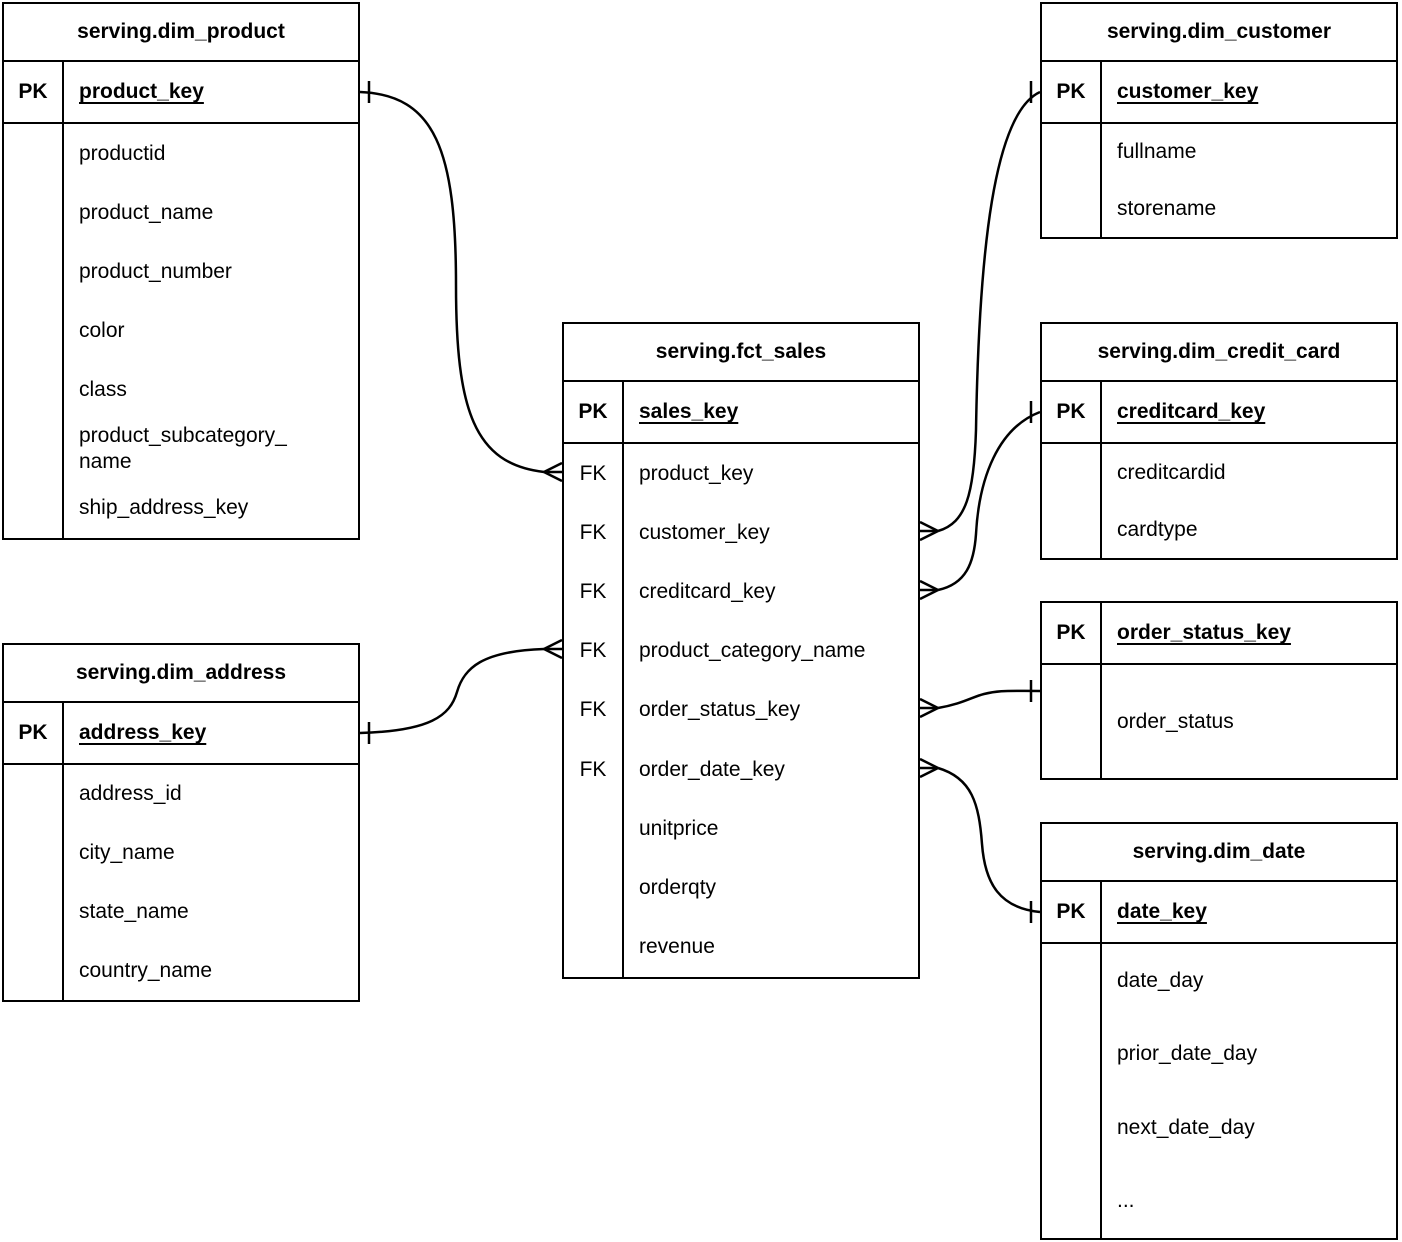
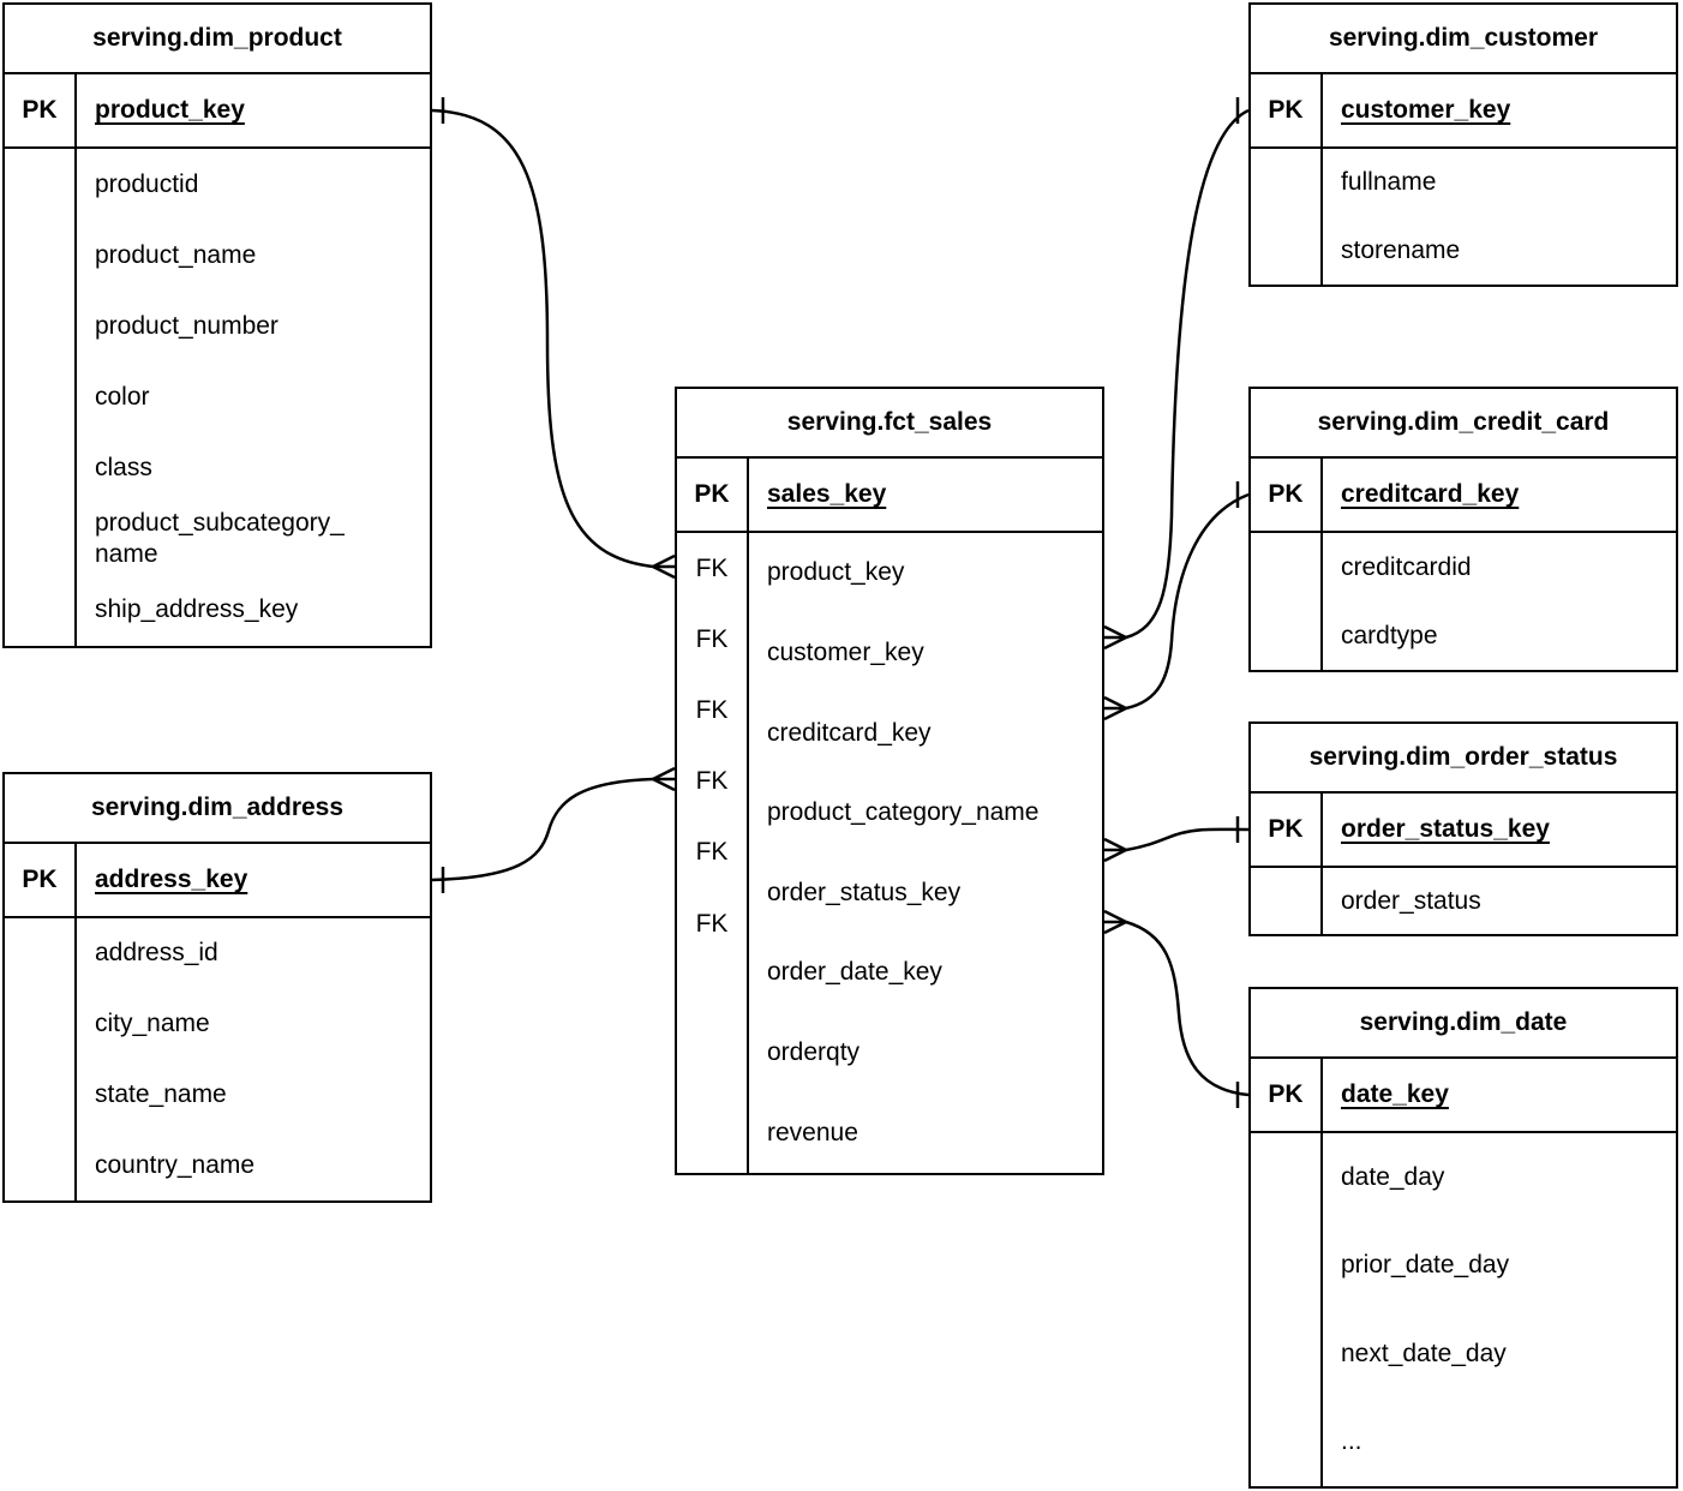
  serving.dim_product
  PK
  product_key
  productid
  product_name
  product_number
  color
  class
  product_subcategory_
  name
  ship_address_key
  serving.dim_address
  PK
  address_key
  address_id
  city_name
  state_name
  country_name
  serving.fct_sales
  PK
  sales_key
  FK
  FK
  FK
  FK
  FK
  FK
  product_key
  customer_key
  creditcard_key
  product_category_name
  order_status_key
  order_date_key
- unitprice
  orderqty
  revenue
  serving.dim_customer
  PK
  customer_key
  fullname
  storename
  serving.dim_credit_card
  PK
  creditcard_key
  creditcardid
  cardtype
+ serving.dim_order_status
  PK
  order_status_key
  order_status
  serving.dim_date
  PK
  date_key
  date_day
  prior_date_day
  next_date_day
  ...
